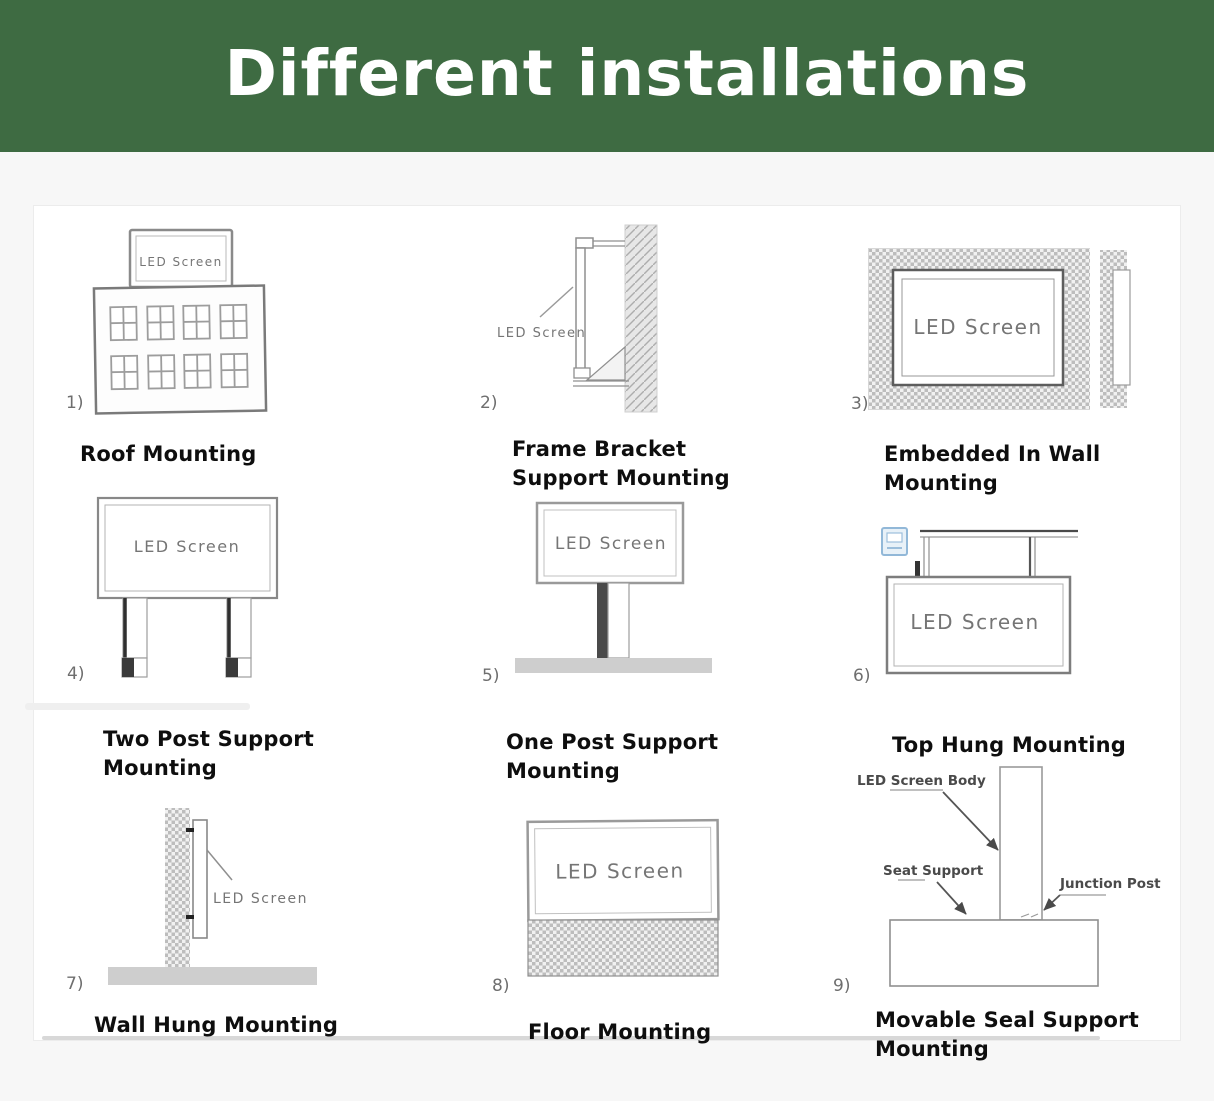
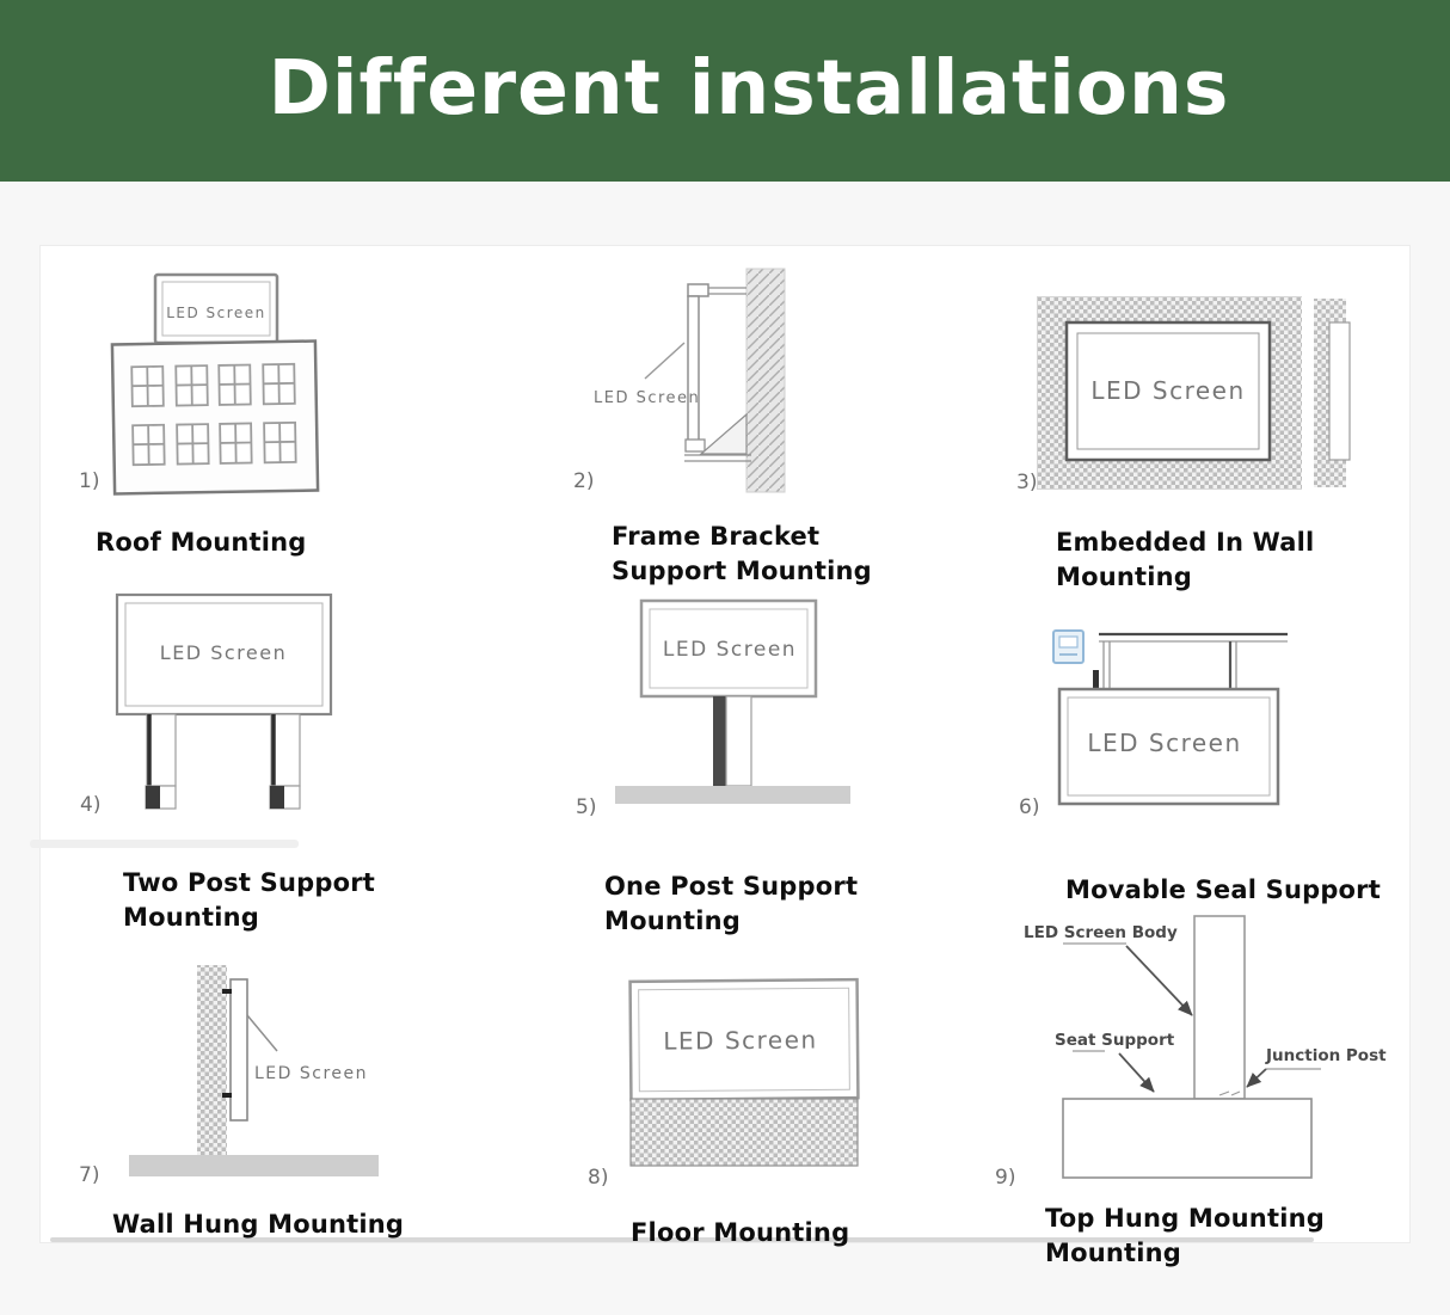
  Different installations
  LED Screen
  1)
  Roof Mounting
  LED Screen
  2)
  Frame Bracket
  Support Mounting
  LED Screen
  3)
  Embedded In Wall
  Mounting
  LED Screen
  4)
  Two Post Support
  Mounting
  LED Screen
  5)
  One Post Support
  Mounting
  LED Screen
  6)
- Top Hung Mounting
+ Movable Seal Support
  LED Screen
  7)
  Wall Hung Mounting
  LED Screen
  8)
  Floor Mounting
  LED Screen Body
  Seat Support
  Junction Post
  9)
- Movable Seal Support
+ Top Hung Mounting
  Mounting
